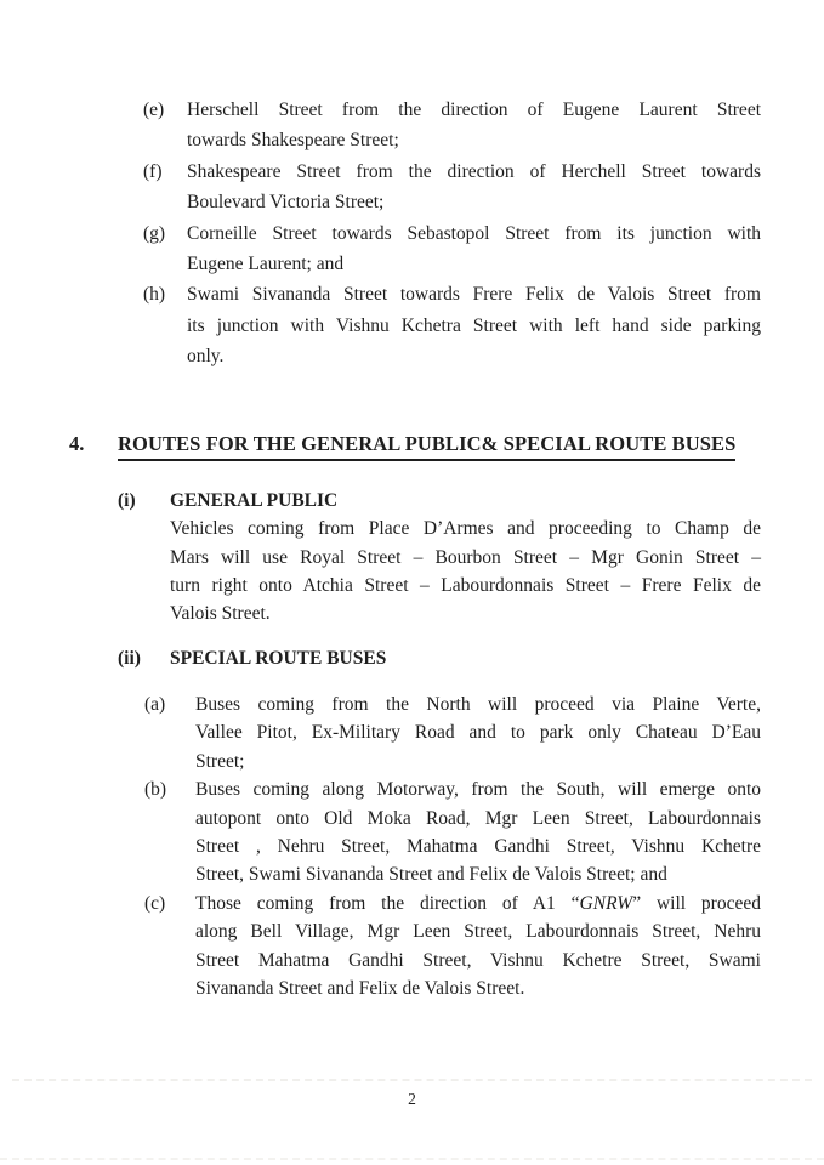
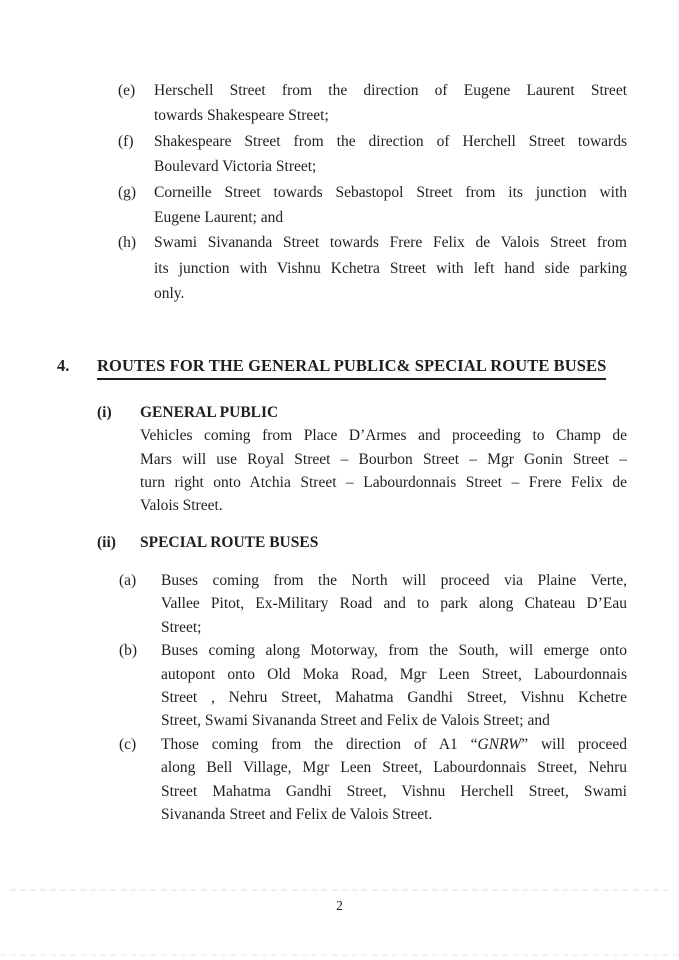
  (e)
  Herschell Street from the direction of Eugene Laurent Street
  towards Shakespeare Street;
  (f)
  Shakespeare Street from the direction of Herchell Street towards
  Boulevard Victoria Street;
  (g)
  Corneille Street towards Sebastopol Street from its junction with
  Eugene Laurent; and
  (h)
  Swami Sivananda Street towards Frere Felix de Valois Street from
  its junction with Vishnu Kchetra Street with left hand side parking
  only.
  4.
  ROUTES FOR THE GENERAL PUBLIC& SPECIAL ROUTE BUSES
  (i)
  GENERAL PUBLIC
  Vehicles coming from Place D’Armes and proceeding to Champ de
  Mars will use Royal Street – Bourbon Street – Mgr Gonin Street –
  turn right onto Atchia Street – Labourdonnais Street – Frere Felix de
  Valois Street.
  (ii)
  SPECIAL ROUTE BUSES
  (a)
  Buses coming from the North will proceed via Plaine Verte,
- Vallee Pitot, Ex-Military Road and to park only Chateau D’Eau
+ Vallee Pitot, Ex-Military Road and to park along Chateau D’Eau
  Street;
  (b)
  Buses coming along Motorway, from the South, will emerge onto
  autopont onto Old Moka Road, Mgr Leen Street, Labourdonnais
  Street , Nehru Street, Mahatma Gandhi Street, Vishnu Kchetre
  Street, Swami Sivananda Street and Felix de Valois Street; and
  (c)
  Those coming from the direction of A1 “GNRW” will proceed
  along Bell Village, Mgr Leen Street, Labourdonnais Street, Nehru
- Street Mahatma Gandhi Street, Vishnu Kchetre Street, Swami
+ Street Mahatma Gandhi Street, Vishnu Herchell Street, Swami
  Sivananda Street and Felix de Valois Street.
  2
